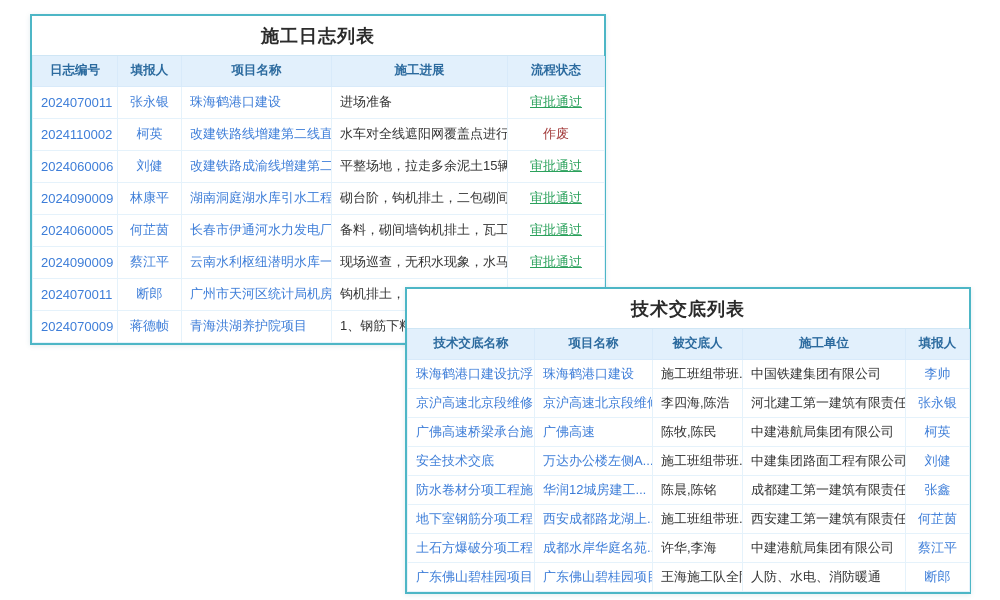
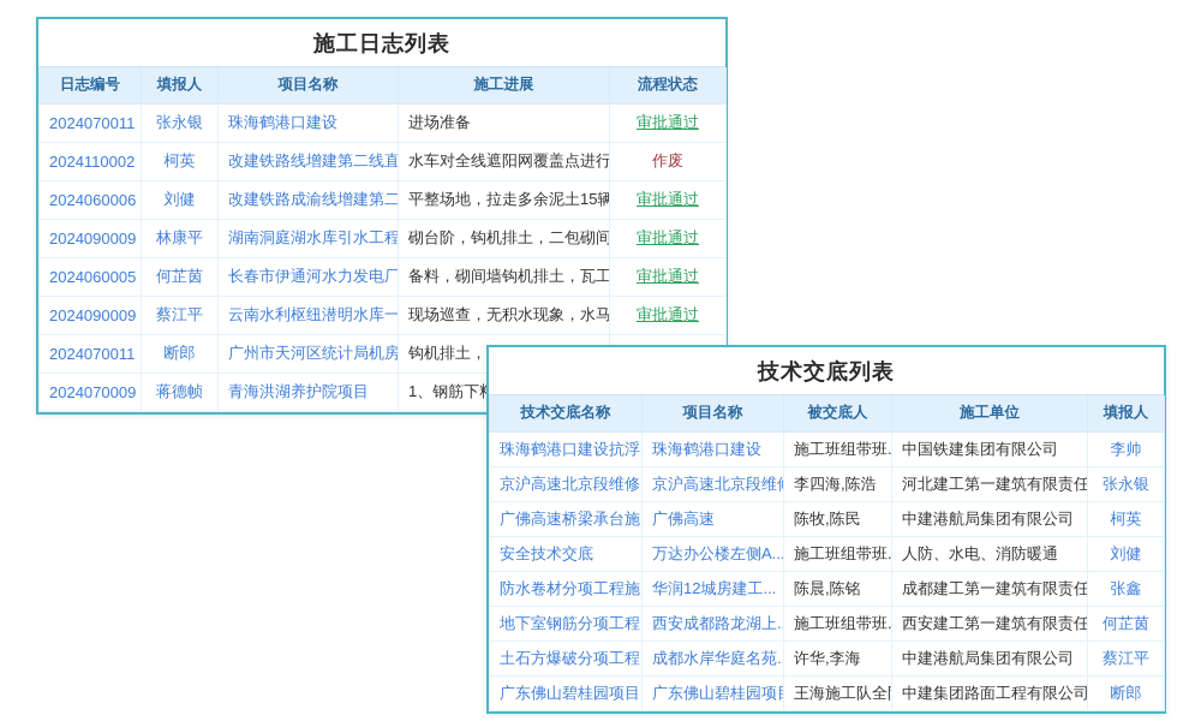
  施工日志列表
  日志编号	填报人	项目名称	施工进展	流程状态
  2024070011	张永银	珠海鹤港口建设	进场准备	审批通过
  2024110002	柯英	改建铁路线增建第二线直	水车对全线遮阳网覆盖点进行	作废
  2024060006	刘健	改建铁路成渝线增建第二	平整场地，拉走多余泥土15辆	审批通过
  2024090009	林康平	湖南洞庭湖水库引水工程	砌台阶，钩机排土，二包砌间	审批通过
  2024060005	何芷茵	长春市伊通河水力发电厂	备料，砌间墙钩机排土，瓦工	审批通过
  2024090009	蔡江平	云南水利枢纽潜明水库一	现场巡查，无积水现象，水马	审批通过
  2024070009	蒋德帧	青海洪湖养护院项目	1、钢筋下
  技术交底列表
  技术交底名称	项目名称	被交底人	施工单位	填报人
  珠海鹤港口建设抗浮	珠海鹤港口建设	施工班组带班.	中国铁建集团有限公司	李帅
  京沪高速北京段维修	京沪高速北京段维	李四海,陈浩	河北建工第一建筑有限责任	张永银
  广佛高速桥梁承台施	广佛高速	陈牧,陈民	中建港航局集团有限公司	柯英
- 安全技术交底	万达办公楼左侧A...	施工班组带班.	中建集团路面工程有限公司	刘健
+ 安全技术交底	万达办公楼左侧A...	施工班组带班.	人防、水电、消防暖通	刘健
  防水卷材分项工程施	华润12城房建工...	陈晨,陈铭	成都建工第一建筑有限责任	张鑫
  地下室钢筋分项工程	西安成都路龙湖上.	施工班组带班.	西安建工第一建筑有限责任	何芷茵
  土石方爆破分项工程	成都水岸华庭名苑.	许华,李海	中建港航局集团有限公司	蔡江平
- 广东佛山碧桂园项目	广东佛山碧桂园项	王海施工队全	人防、水电、消防暖通	断郎
+ 广东佛山碧桂园项目	广东佛山碧桂园项	王海施工队全	中建集团路面工程有限公司	断郎
